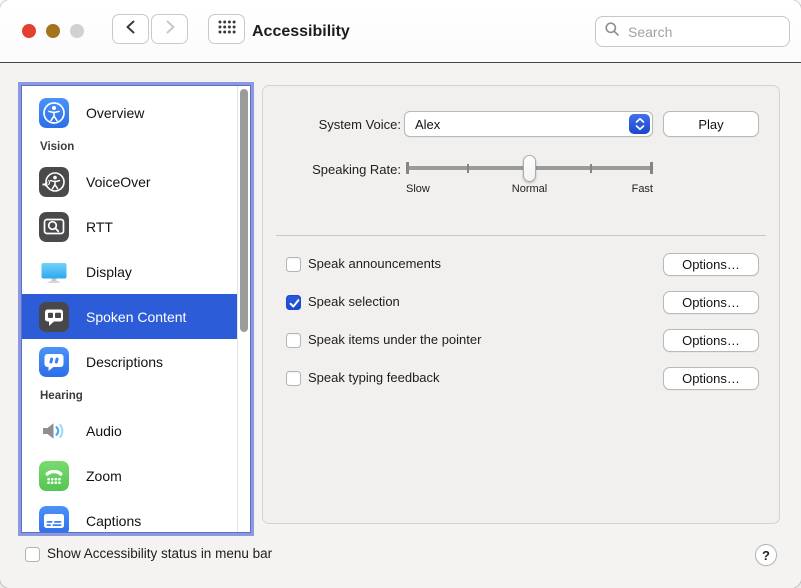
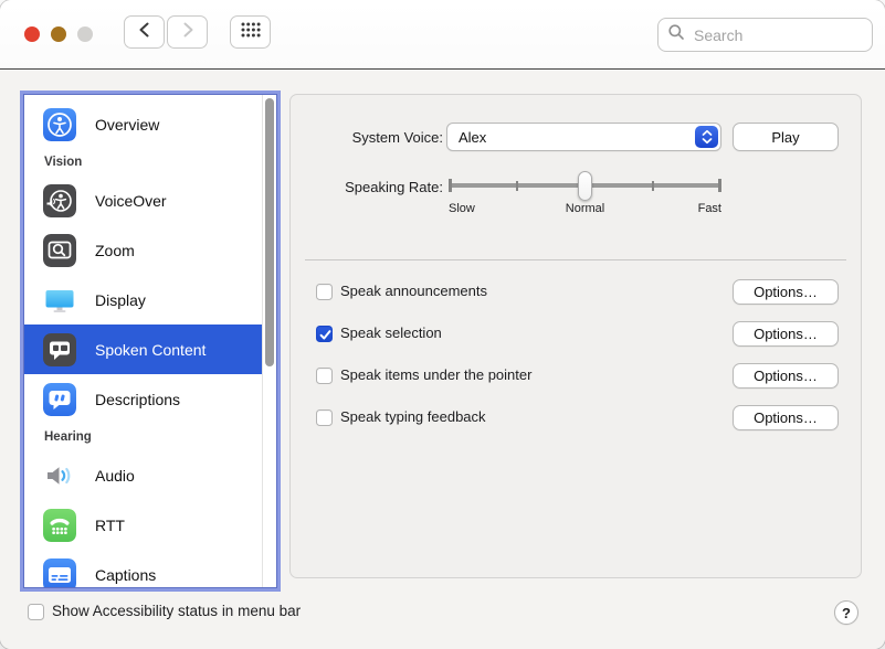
- Accessibility
  Search
  Overview
  Vision
  VoiceOver
- RTT
+ Zoom
  Display
  Spoken Content
  Descriptions
  Hearing
  Audio
- Zoom
+ RTT
  Captions
  System Voice:
  Alex
  Play
  Speaking Rate:
  Slow
  Normal
  Fast
  Speak announcements
  Options…
  Speak selection
  Options…
  Speak items under the pointer
  Options…
  Speak typing feedback
  Options…
  Show Accessibility status in menu bar
  ?
